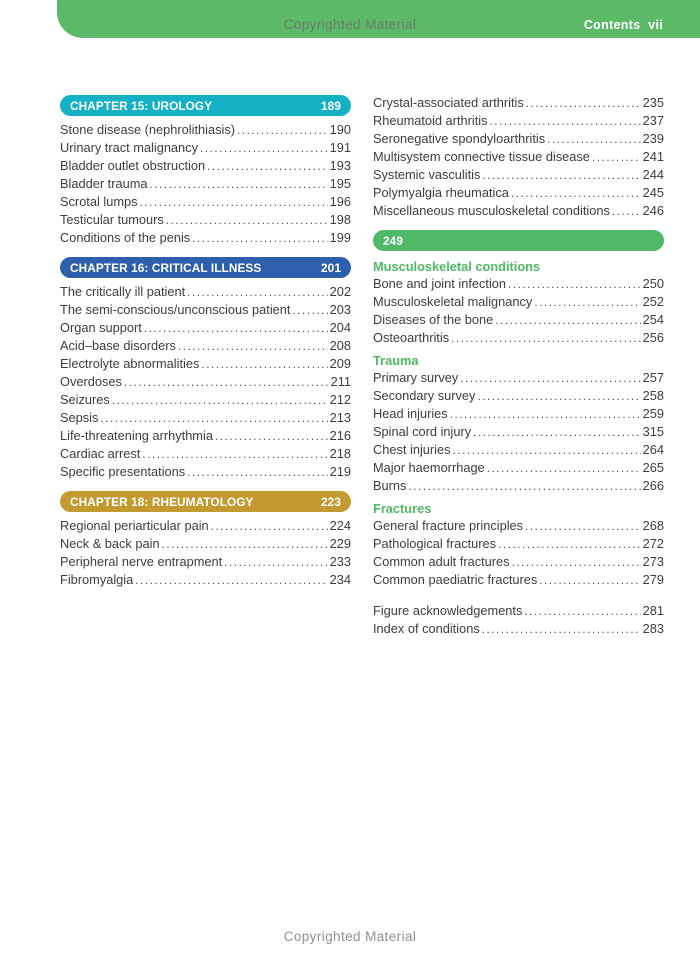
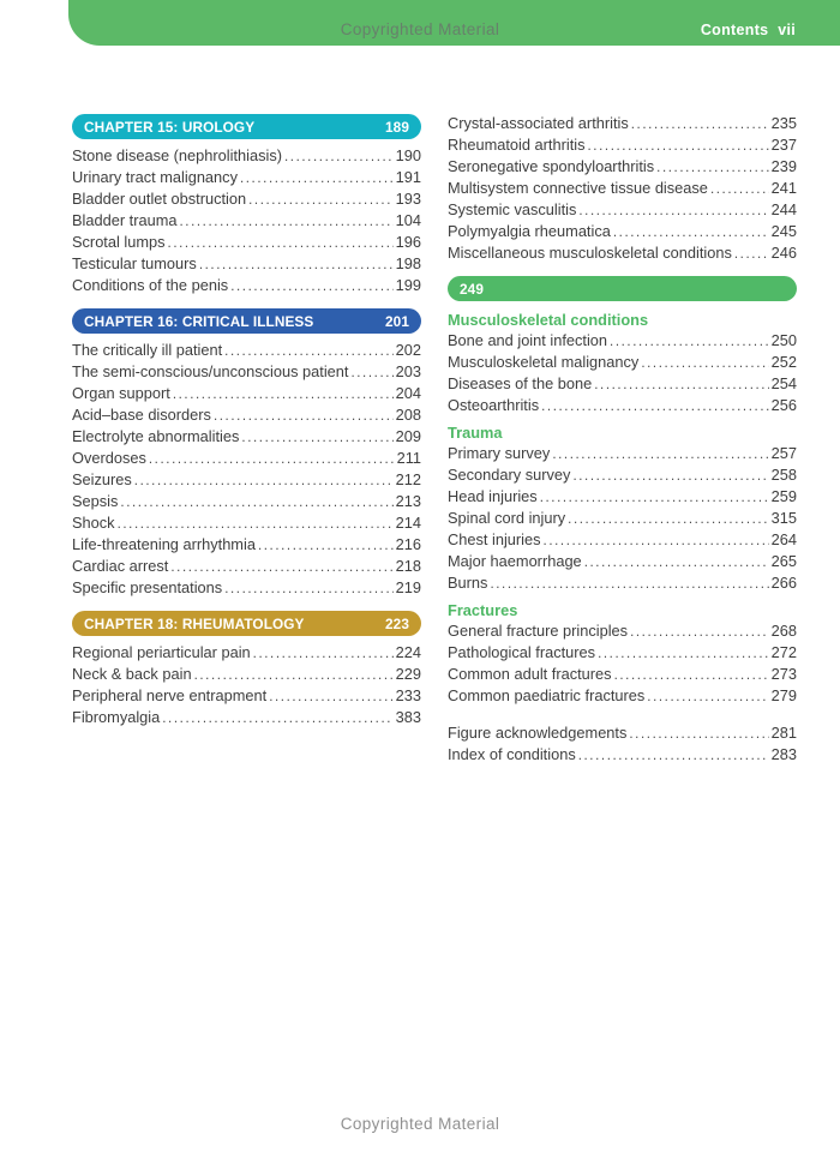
  Copyrighted Material
  Contents vii
  CHAPTER 15: UROLOGY
  189
  Stone disease (nephrolithiasis)
  190
  Urinary tract malignancy
  191
  Bladder outlet obstruction
  193
  Bladder trauma
- 195
+ 104
  Scrotal lumps
  196
  Testicular tumours
  198
  Conditions of the penis
  199
  CHAPTER 16: CRITICAL ILLNESS
  201
  The critically ill patient
  202
  The semi-conscious/unconscious patient
  203
  Organ support
  204
  Acid–base disorders
  208
  Electrolyte abnormalities
  209
  Overdoses
  211
  Seizures
  212
  Sepsis
  213
+ Shock
+ 214
  Life-threatening arrhythmia
  216
  Cardiac arrest
  218
  Specific presentations
  219
  CHAPTER 18: RHEUMATOLOGY
  223
  Regional periarticular pain
  224
  Neck & back pain
  229
  Peripheral nerve entrapment
  233
  Fibromyalgia
- 234
+ 383
  Crystal-associated arthritis
  235
  Rheumatoid arthritis
  237
  Seronegative spondyloarthritis
  239
  Multisystem connective tissue disease
  241
  Systemic vasculitis
  244
  Polymyalgia rheumatica
  245
  Miscellaneous musculoskeletal conditions
  246
  249
  Musculoskeletal conditions
  Bone and joint infection
  250
  Musculoskeletal malignancy
  252
  Diseases of the bone
  254
  Osteoarthritis
  256
  Trauma
  Primary survey
  257
  Secondary survey
  258
  Head injuries
  259
  Spinal cord injury
  315
  Chest injuries
  264
  Major haemorrhage
  265
  Burns
  266
  Fractures
  General fracture principles
  268
  Pathological fractures
  272
  Common adult fractures
  273
  Common paediatric fractures
  279
  Figure acknowledgements
  281
  Index of conditions
  283
  Copyrighted Material
